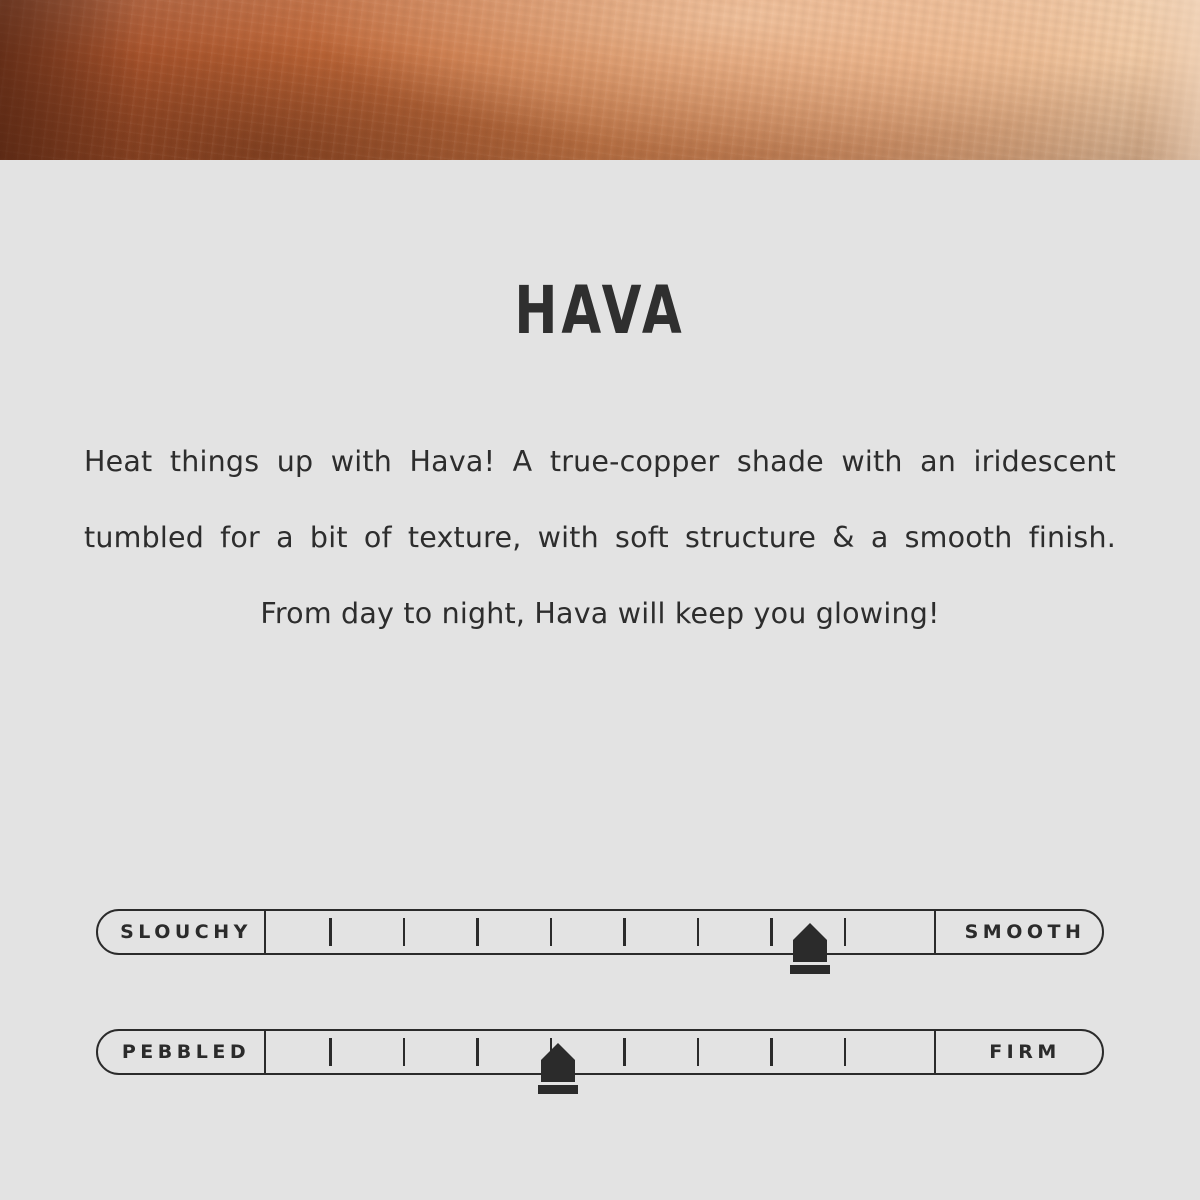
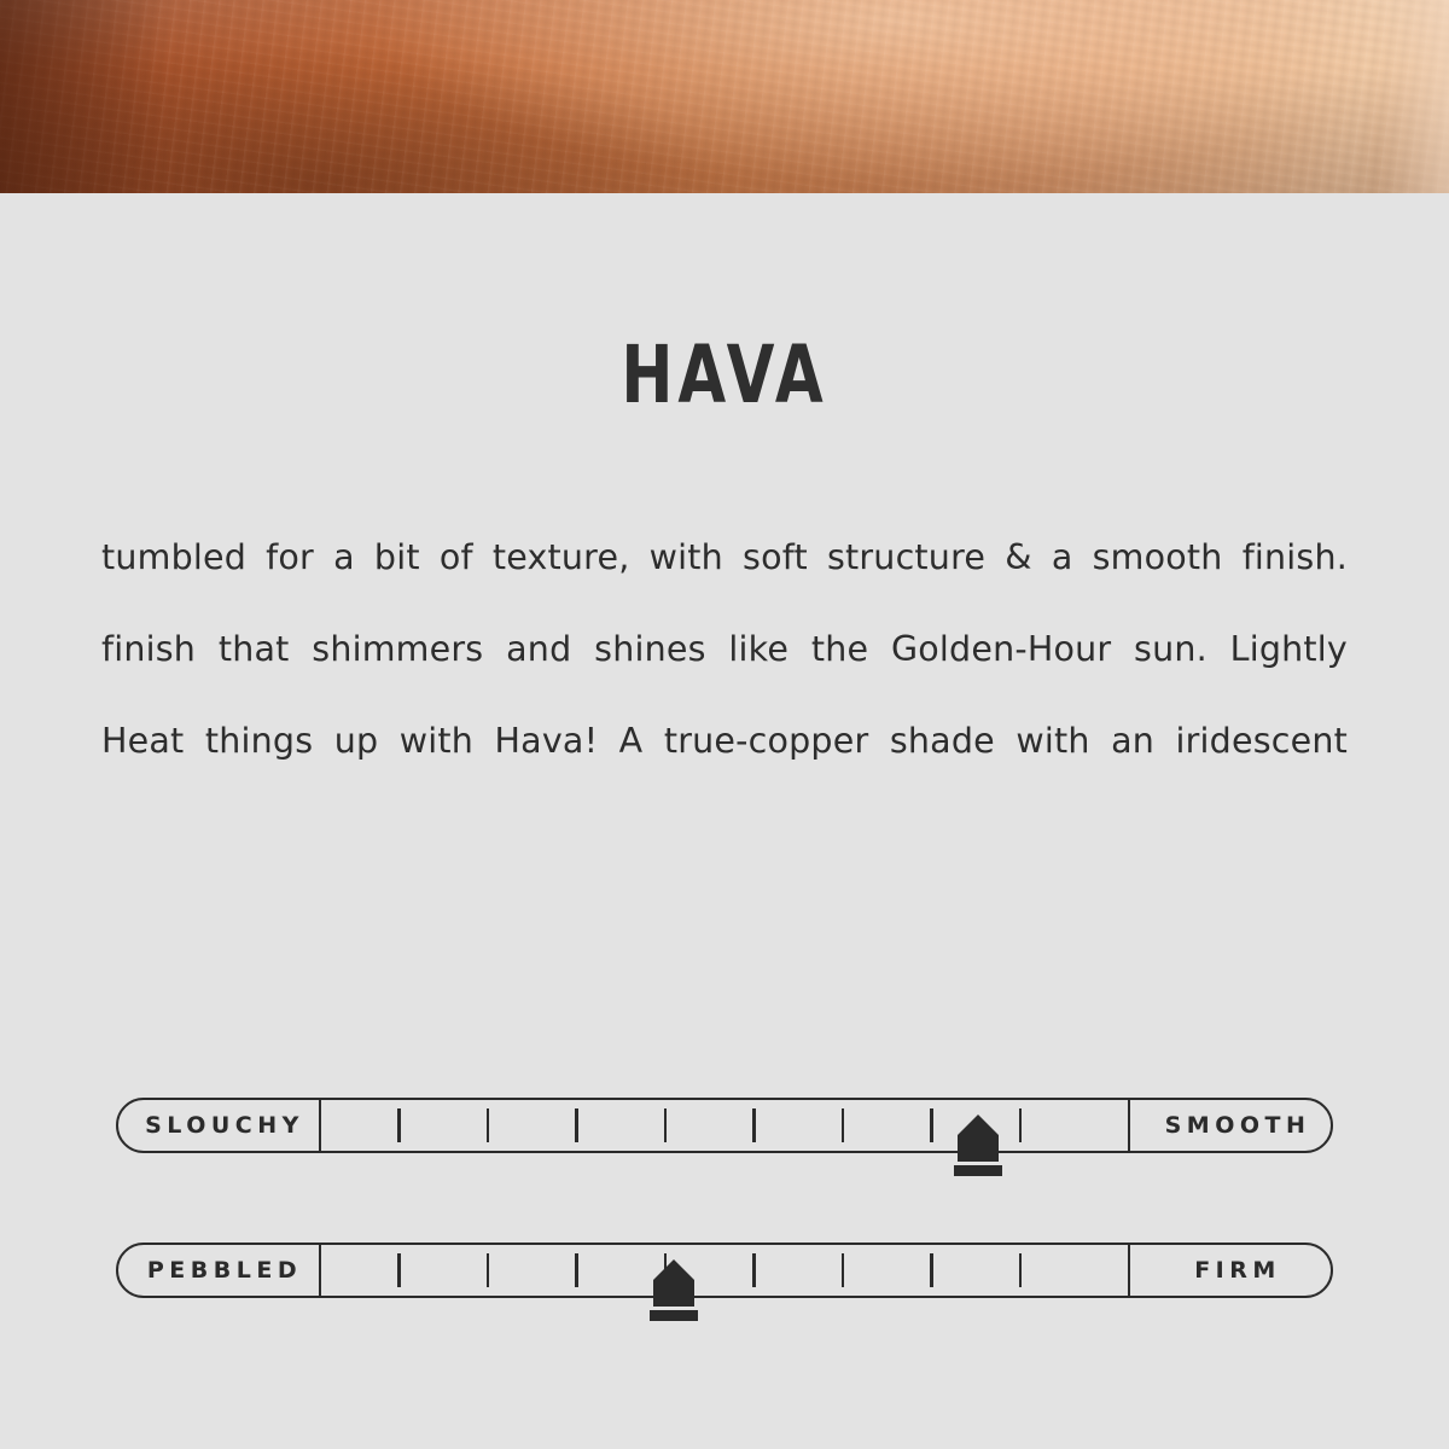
  HAVA
- Heat things up with Hava! A true-copper shade with an iridescent
+ tumbled for a bit of texture, with soft structure & a smooth finish.
+ finish that shimmers and shines like the Golden-Hour sun. Lightly
- tumbled for a bit of texture, with soft structure & a smooth finish.
+ Heat things up with Hava! A true-copper shade with an iridescent
- From day to night, Hava will keep you glowing!
  SLOUCHY
  SMOOTH
  PEBBLED
  FIRM
